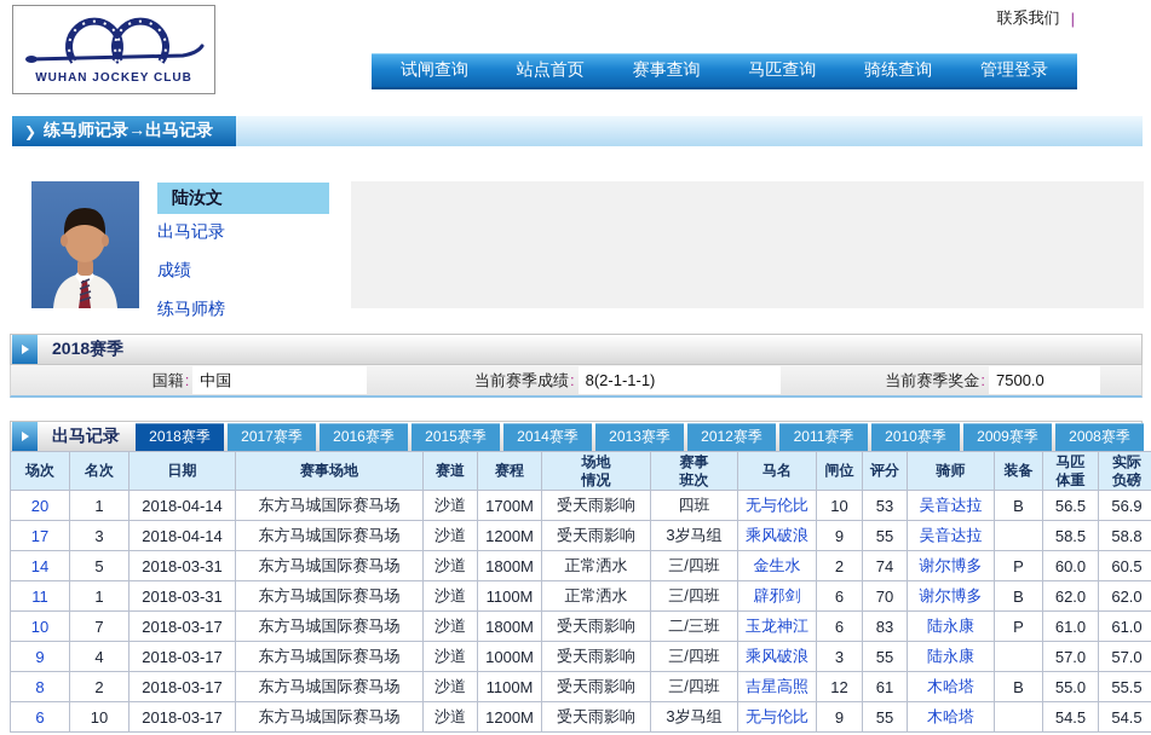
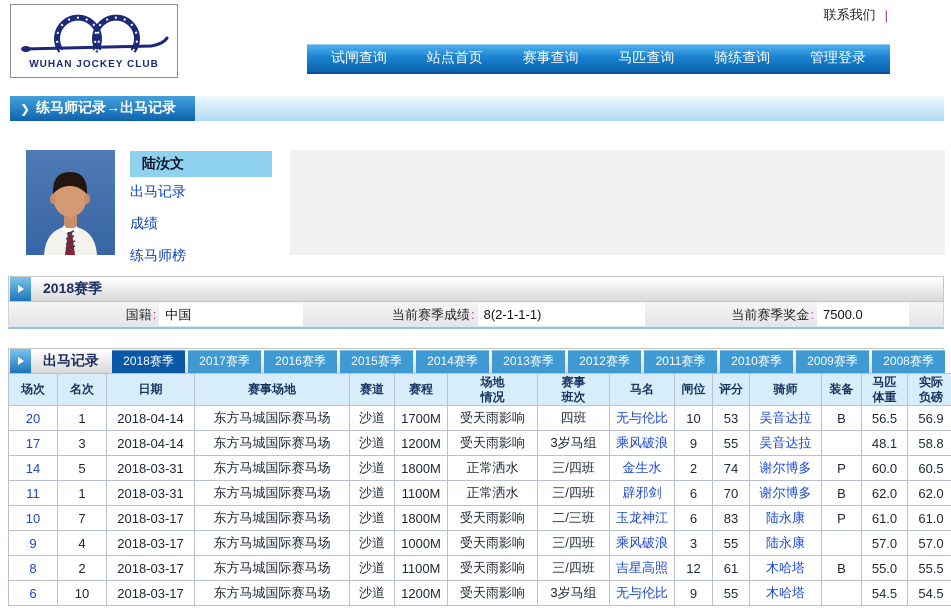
  WUHAN JOCKEY CLUB
  联系我们
  |
  试闸查询
  站点首页
  赛事查询
  马匹查询
  骑练查询
  管理登录
  ❯
  练马师记录→出马记录
  陆汝文
  出马记录
  成绩
  练马师榜
  2018赛季
  国籍
  :
  中国
  当前赛季成绩
  :
  8(2-1-1-1)
  当前赛季奖金
  :
  7500.0
  出马记录
  2018赛季
  2017赛季
  2016赛季
  2015赛季
  2014赛季
  2013赛季
  2012赛季
  2011赛季
  2010赛季
  2009赛季
  2008赛季
  场次	名次	日期	赛事场地	赛道	赛程	场地情况	赛事班次	马名	闸位	评分	骑师	装备	马匹体重	实际负磅
  20	1	2018-04-14	东方马城国际赛马场	沙道	1700M	受天雨影响	四班	无与伦比	10	53	吴音达拉	B	56.5	56.9
- 17	3	2018-04-14	东方马城国际赛马场	沙道	1200M	受天雨影响	3岁马组	乘风破浪	9	55	吴音达拉		58.5	58.8
+ 17	3	2018-04-14	东方马城国际赛马场	沙道	1200M	受天雨影响	3岁马组	乘风破浪	9	55	吴音达拉		48.1	58.8
  14	5	2018-03-31	东方马城国际赛马场	沙道	1800M	正常洒水	三/四班	金生水	2	74	谢尔博多	P	60.0	60.5
  11	1	2018-03-31	东方马城国际赛马场	沙道	1100M	正常洒水	三/四班	辟邪剑	6	70	谢尔博多	B	62.0	62.0
  10	7	2018-03-17	东方马城国际赛马场	沙道	1800M	受天雨影响	二/三班	玉龙神江	6	83	陆永康	P	61.0	61.0
  9	4	2018-03-17	东方马城国际赛马场	沙道	1000M	受天雨影响	三/四班	乘风破浪	3	55	陆永康		57.0	57.0
  8	2	2018-03-17	东方马城国际赛马场	沙道	1100M	受天雨影响	三/四班	吉星高照	12	61	木哈塔	B	55.0	55.5
  6	10	2018-03-17	东方马城国际赛马场	沙道	1200M	受天雨影响	3岁马组	无与伦比	9	55	木哈塔		54.5	54.5
